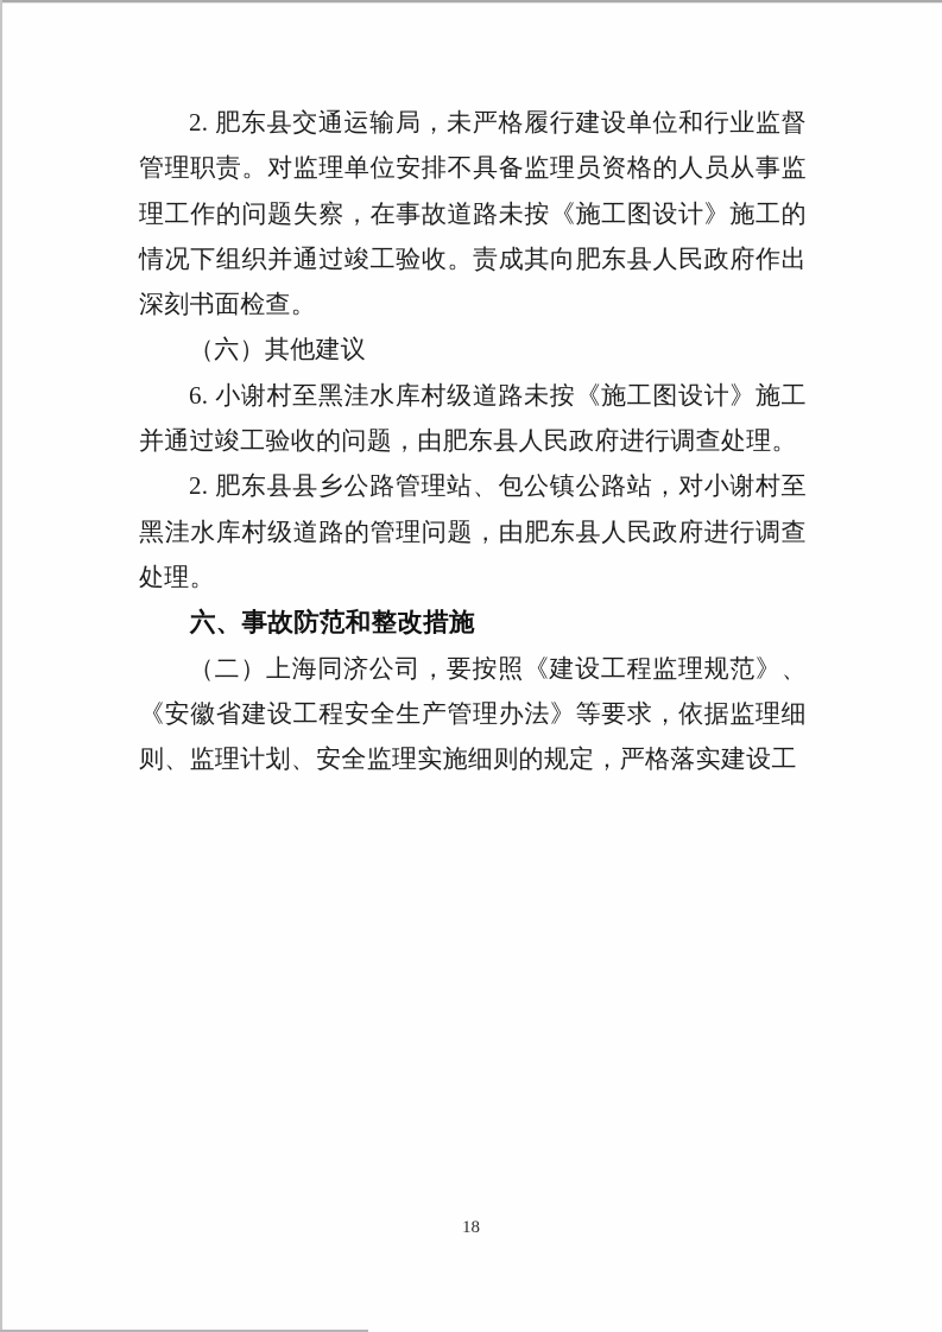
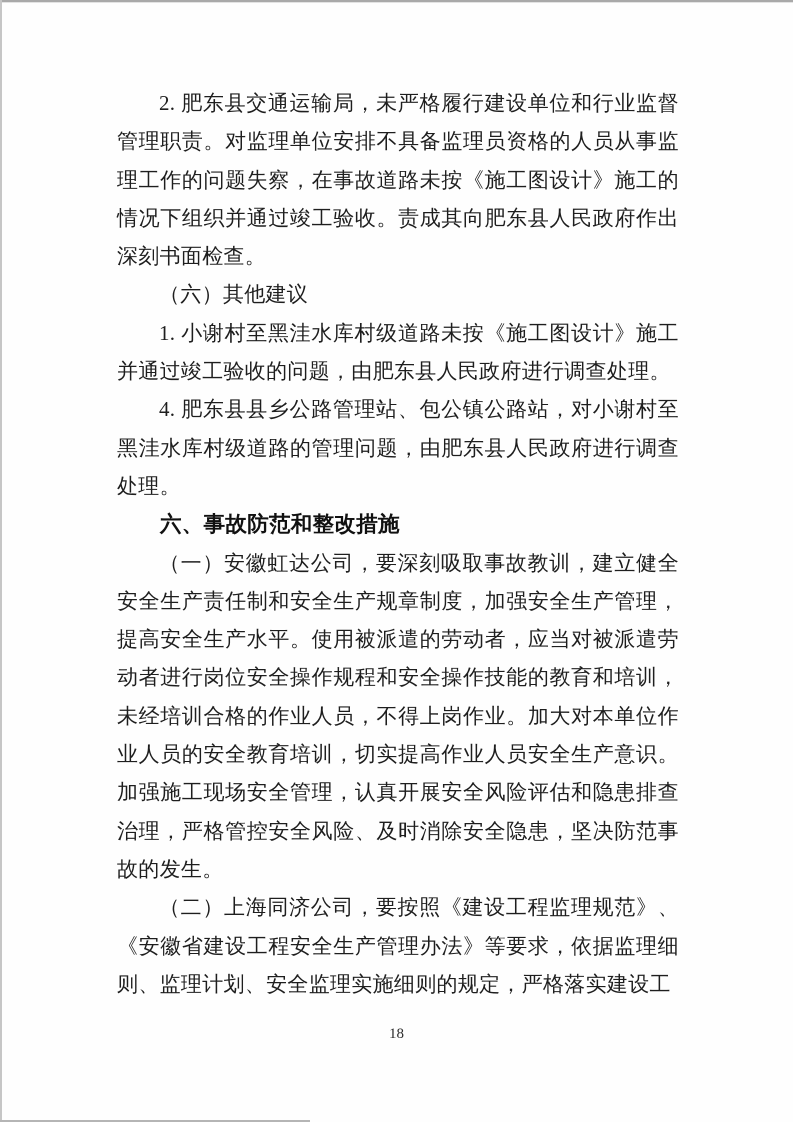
  2. 肥东县交通运输局，未严格履行建设单位和行业监督管理职责。对监理单位安排不具备监理员资格的人员从事监理工作的问题失察，在事故道路未按《施工图设计》施工的情况下组织并通过竣工验收。责成其向肥东县人民政府作出深刻书面检查。
  （六）其他建议
- 6. 小谢村至黑洼水库村级道路未按《施工图设计》施工并通过竣工验收的问题，由肥东县人民政府进行调查处理。
+ 1. 小谢村至黑洼水库村级道路未按《施工图设计》施工并通过竣工验收的问题，由肥东县人民政府进行调查处理。
- 2. 肥东县县乡公路管理站、包公镇公路站，对小谢村至黑洼水库村级道路的管理问题，由肥东县人民政府进行调查处理。
+ 4. 肥东县县乡公路管理站、包公镇公路站，对小谢村至黑洼水库村级道路的管理问题，由肥东县人民政府进行调查处理。
  六、事故防范和整改措施
+ （一）安徽虹达公司，要深刻吸取事故教训，建立健全安全生产责任制和安全生产规章制度，加强安全生产管理，提高安全生产水平。使用被派遣的劳动者，应当对被派遣劳动者进行岗位安全操作规程和安全操作技能的教育和培训，未经培训合格的作业人员，不得上岗作业。加大对本单位作业人员的安全教育培训，切实提高作业人员安全生产意识。加强施工现场安全管理，认真开展安全风险评估和隐患排查治理，严格管控安全风险、及时消除安全隐患，坚决防范事故的发生。
  （二）上海同济公司，要按照《建设工程监理规范》、《安徽省建设工程安全生产管理办法》等要求，依据监理细则、监理计划、安全监理实施细则的规定，严格落实建设工
  18
